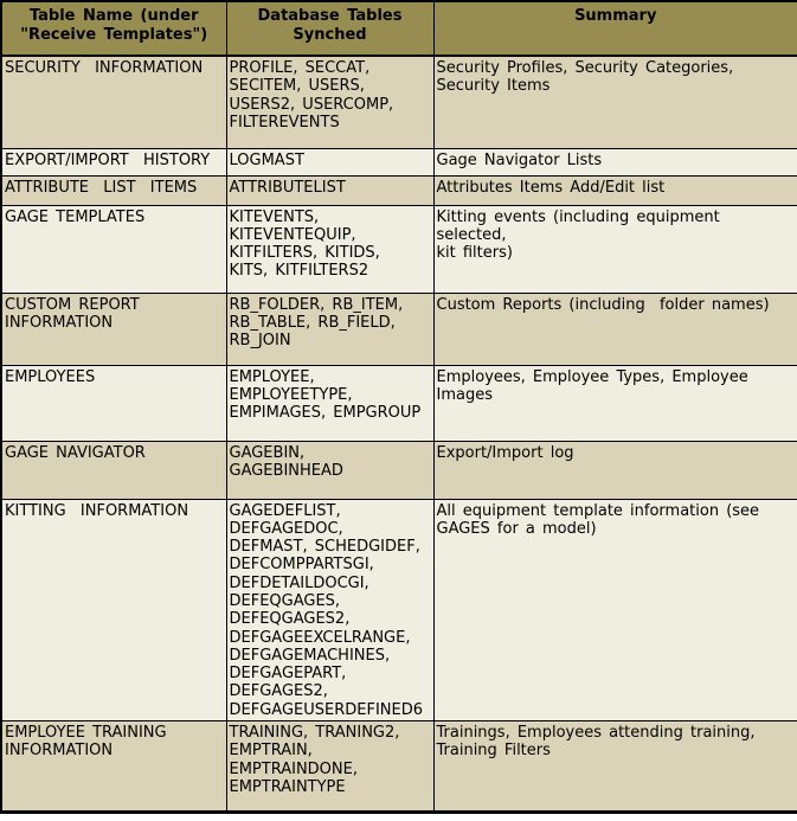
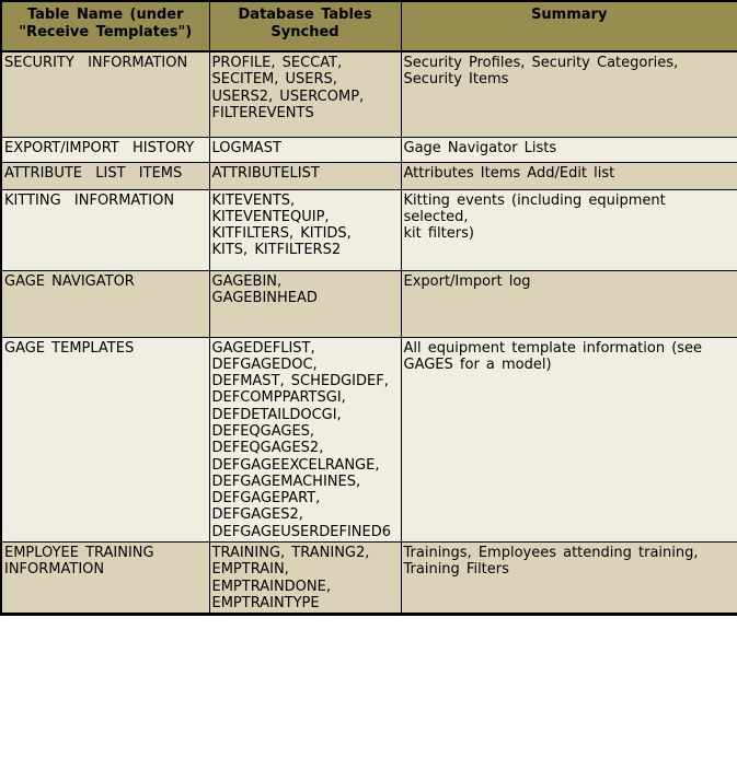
  Table Name (under "Receive Templates")	Database Tables Synched	Summary
  SECURITY INFORMATION	PROFILE, SECCAT, SECITEM, USERS, USERS2, USERCOMP, FILTEREVENTS	Security Profiles, Security Categories, Security Items
  EXPORT/IMPORT HISTORY	LOGMAST	Gage Navigator Lists
  ATTRIBUTE LIST ITEMS	ATTRIBUTELIST	Attributes Items Add/Edit list
- GAGE TEMPLATES	KITEVENTS, KITEVENTEQUIP, KITFILTERS, KITIDS, KITS, KITFILTERS2	Kitting events (including equipment selected, kit filters)
+ KITTING INFORMATION	KITEVENTS, KITEVENTEQUIP, KITFILTERS, KITIDS, KITS, KITFILTERS2	Kitting events (including equipment selected, kit filters)
- CUSTOM REPORT INFORMATION	RB_FOLDER, RB_ITEM, RB_TABLE, RB_FIELD, RB_JOIN	Custom Reports (including folder names)
- EMPLOYEES	EMPLOYEE, EMPLOYEETYPE, EMPIMAGES, EMPGROUP	Employees, Employee Types, Employee Images
  GAGE NAVIGATOR	GAGEBIN, GAGEBINHEAD	Export/Import log
- KITTING INFORMATION	GAGEDEFLIST, DEFGAGEDOC, DEFMAST, SCHEDGIDEF, DEFCOMPPARTSGI, DEFDETAILDOCGI, DEFEQGAGES, DEFEQGAGES2, DEFGAGEEXCELRANGE, DEFGAGEMACHINES, DEFGAGEPART, DEFGAGES2, DEFGAGEUSERDEFINED6	All equipment template information (see GAGES for a model)
+ GAGE TEMPLATES	GAGEDEFLIST, DEFGAGEDOC, DEFMAST, SCHEDGIDEF, DEFCOMPPARTSGI, DEFDETAILDOCGI, DEFEQGAGES, DEFEQGAGES2, DEFGAGEEXCELRANGE, DEFGAGEMACHINES, DEFGAGEPART, DEFGAGES2, DEFGAGEUSERDEFINED6	All equipment template information (see GAGES for a model)
  EMPLOYEE TRAINING INFORMATION	TRAINING, TRANING2, EMPTRAIN, EMPTRAINDONE, EMPTRAINTYPE	Trainings, Employees attending training, Training Filters
